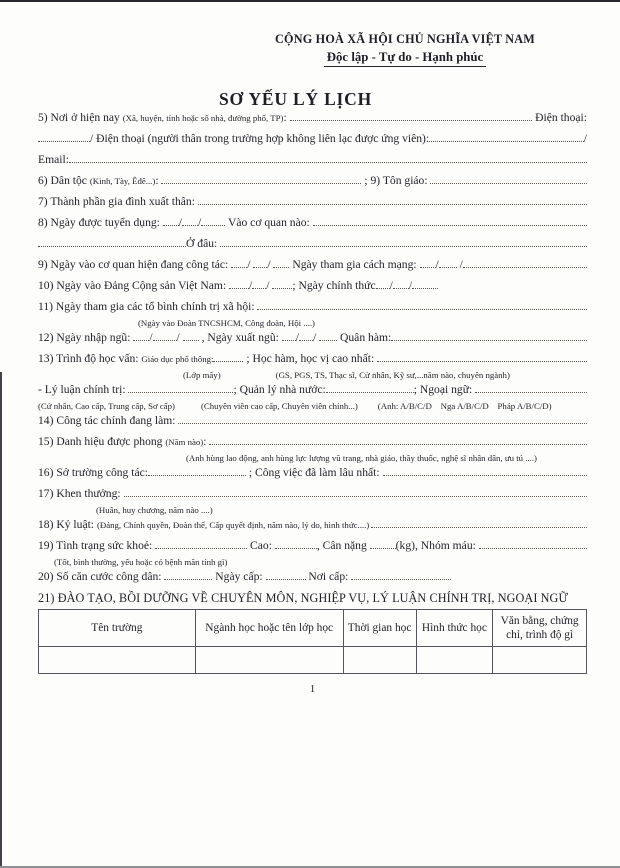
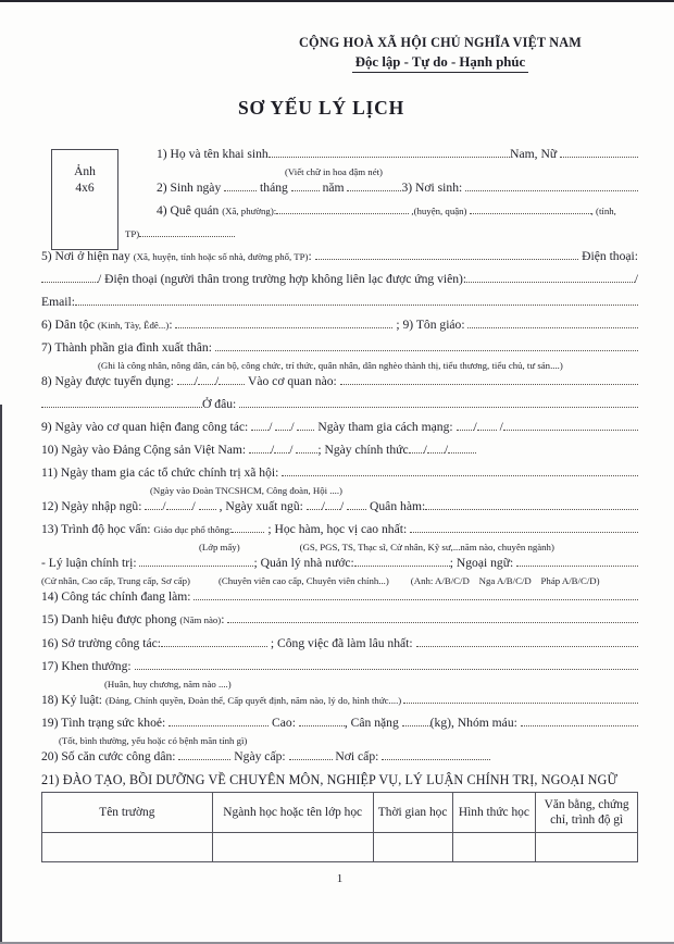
  CỘNG HOÀ XÃ HỘI CHỦ NGHĨA VIỆT NAM
  Độc lập - Tự do - Hạnh phúc
  SƠ YẾU LÝ LỊCH
+ Ảnh
+ 4x6
+ 1) Họ và tên khai sinh
+ Nam, Nữ
+ (Viết chữ in hoa đậm nét)
+ 2) Sinh ngày
+ tháng
+ năm
+ 3) Nơi sinh:
+ 4) Quê quán
+ (Xã, phường):
+ ,(huyện, quận)
+ , (tỉnh,
+ TP)
  5) Nơi ở hiện nay
  (Xã, huyện, tỉnh hoặc số nhà, đường phố, TP)
  :
  Điện thoại:
  / Điện thoại (người thân trong trường hợp không liên lạc được ứng viên):
  /
  Email:
  6) Dân tộc
  (Kinh, Tày, Êđê...)
  :
  ; 9) Tôn giáo:
  7) Thành phần gia đình xuất thân:
+ (Ghi là công nhân, nông dân, cán bộ, công chức, trí thức, quân nhân, dân nghèo thành thị, tiểu thương, tiểu chủ, tư sản....)
  8) Ngày được tuyển dụng:
  /
  /
  Vào cơ quan nào:
  Ở đâu:
  9) Ngày vào cơ quan hiện đang công tác:
  /
  /
  Ngày tham gia cách mạng:
  /
  /
  10) Ngày vào Đảng Cộng sản Việt Nam:
  /
  /
  ; Ngày chính thức
  /
  /
- 11) Ngày tham gia các tổ bình chính trị xã hội:
+ 11) Ngày tham gia các tổ chức chính trị xã hội:
  (Ngày vào Đoàn TNCSHCM, Công đoàn, Hội ....)
  12) Ngày nhập ngũ:
  /
  /
  , Ngày xuất ngũ:
  /
  /
  Quân hàm:
  13) Trình độ học vấn:
  Giáo dục phổ thông:
  ; Học hàm, học vị cao nhất:
  (Lớp mấy)
  (GS, PGS, TS, Thạc sĩ, Cử nhân, Kỹ sư,...năm nào, chuyên ngành)
  - Lý luận chính trị:
  ; Quản lý nhà nước:
  ; Ngoại ngữ:
  (Cử nhân, Cao cấp, Trung cấp, Sơ cấp)
  (Chuyên viên cao cấp, Chuyên viên chính...)
  (Anh: A/B/C/D Nga A/B/C/D Pháp A/B/C/D)
  14) Công tác chính đang làm:
  15) Danh hiệu được phong
  (Năm nào)
  :
- (Anh hùng lao động, anh hùng lực lượng vũ trang, nhà giáo, thầy thuốc, nghệ sĩ nhân dân, ưu tú ....)
  16) Sở trường công tác:
  ; Công việc đã làm lâu nhất:
  17) Khen thưởng:
  (Huân, huy chương, năm nào ....)
  18) Kỷ luật:
  (Đảng, Chính quyền, Đoàn thể, Cấp quyết định, năm nào, lý do, hình thức....)
  19) Tình trạng sức khoẻ:
  Cao:
  , Cân nặng
  (kg), Nhóm máu:
  (Tốt, bình thường, yếu hoặc có bệnh mãn tính gì)
  20) Số căn cước công dân:
  Ngày cấp:
  Nơi cấp:
  21) ĐÀO TẠO, BỒI DƯỠNG VỀ CHUYÊN MÔN, NGHIỆP VỤ, LÝ LUẬN CHÍNH TRỊ, NGOẠI NGỮ
  Tên trường	Ngành học hoặc tên lớp học	Thời gian học	Hình thức học	Văn bằng, chứng chỉ, trình độ gì
  1
